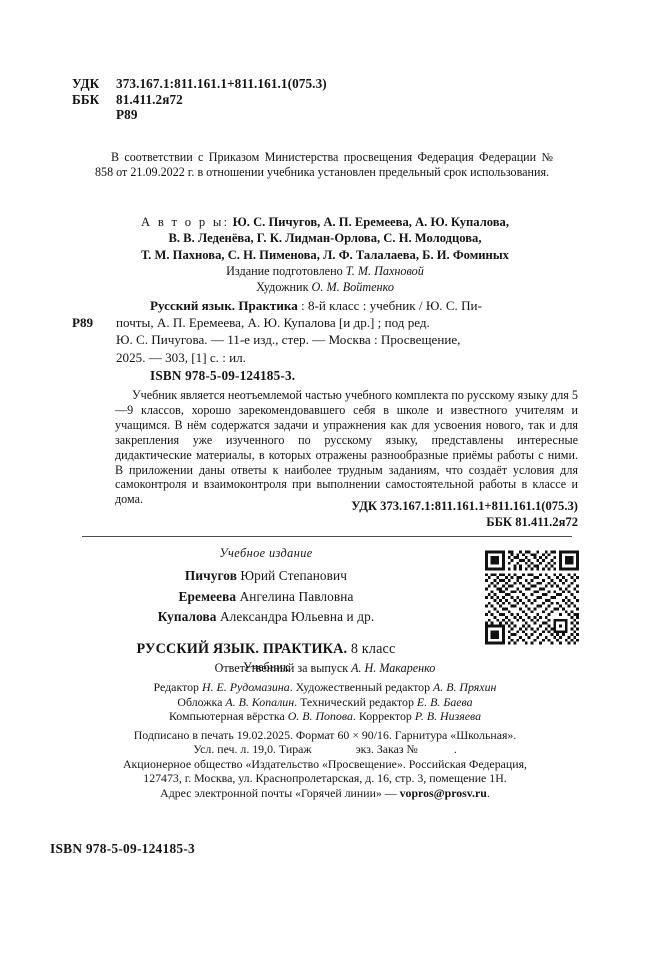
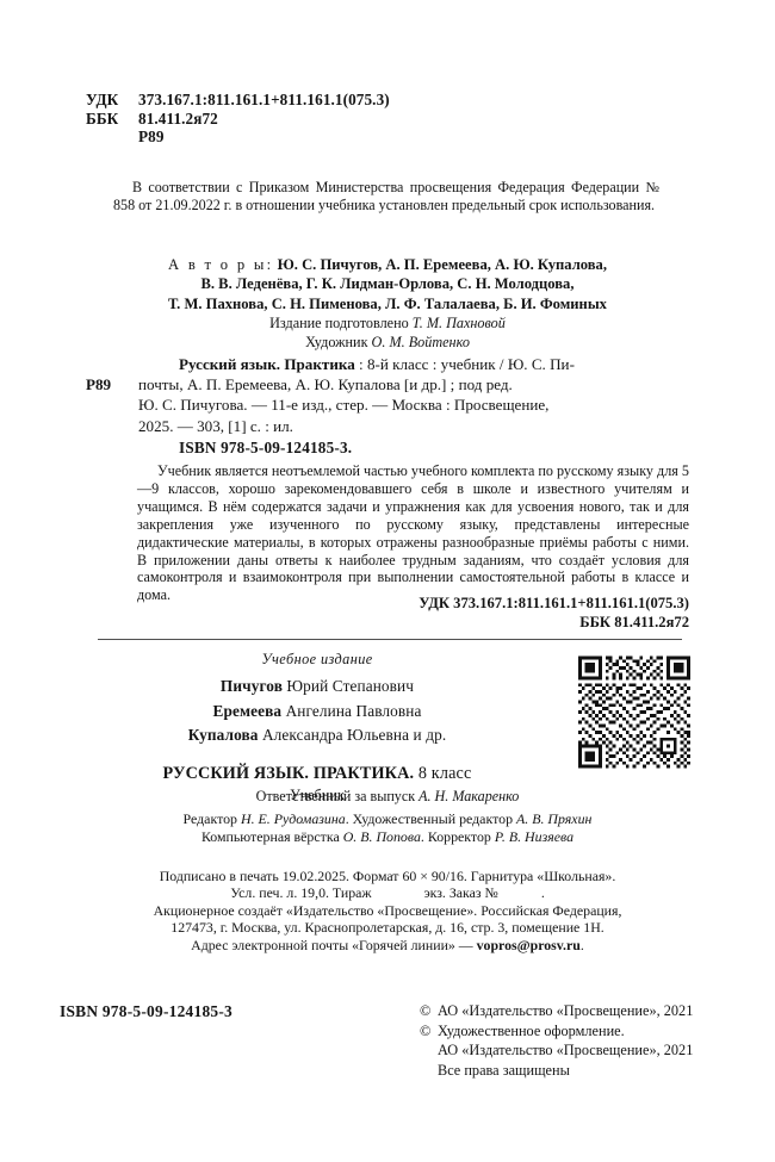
  УДК
  373.167.1:811.161.1+811.161.1(075.3)
  ББК
  81.411.2я72
  Р89
  В соответствии с Приказом Министерства просвещения Федерация Федерации № 858 от 21.09.2022 г. в отношении учебника установлен предельный срок использования.
  А в т о р ы: Ю. С. Пичугов, А. П. Еремеева, А. Ю. Купалова,
  В. В. Леденёва, Г. К. Лидман-Орлова, С. Н. Молодцова,
  Т. М. Пахнова, С. Н. Пименова, Л. Ф. Талалаева, Б. И. Фоминых
  Издание подготовлено Т. М. Пахновой
  Художник О. М. Войтенко
  Русский язык. Практика : 8-й класс : учебник / Ю. С. Пи-
  Р89 почты, А. П. Еремеева, А. Ю. Купалова [и др.] ; под ред.
  Ю. С. Пичугова. — 11-е изд., стер. — Москва : Просвещение,
  2025. — 303, [1] с. : ил.
  ISBN 978-5-09-124185-3.
  Учебник является неотъемлемой частью учебного комплекта по русскому языку для 5—9 классов, хорошо зарекомендовавшего себя в школе и известного учителям и учащимся. В нём содержатся задачи и упражнения как для усвоения нового, так и для закрепления уже изученного по русскому языку, представлены интересные дидактические материалы, в которых отражены разнообразные приёмы работы с ними. В приложении даны ответы к наиболее трудным заданиям, что создаёт условия для самоконтроля и взаимоконтроля при выполнении самостоятельной работы в классе и дома.
  УДК 373.167.1:811.161.1+811.161.1(075.3)
  ББК 81.411.2я72
  Учебное издание
  Пичугов Юрий Степанович
  Еремеева Ангелина Павловна
  Купалова Александра Юльевна и др.
  РУССКИЙ ЯЗЫК. ПРАКТИКА. 8 класс
  Учебник
  Ответственный за выпуск А. Н. Макаренко
  Редактор Н. Е. Рудомазина. Художественный редактор А. В. Пряхин
- Обложка А. В. Копалин. Технический редактор Е. В. Баева
  Компьютерная вёрстка О. В. Попова. Корректор Р. В. Низяева
  Подписано в печать 19.02.2025. Формат 60 × 90/16. Гарнитура «Школьная».
  Усл. печ. л. 19,0. Тираж экз. Заказ № .
- Акционерное общество «Издательство «Просвещение». Российская Федерация,
+ Акционерное создаёт «Издательство «Просвещение». Российская Федерация,
  127473, г. Москва, ул. Краснопролетарская, д. 16, стр. 3, помещение 1Н.
  Адрес электронной почты «Горячей линии» — vopros@prosv.ru.
  ISBN 978-5-09-124185-3
+ © АО «Издательство «Просвещение», 2021
+ © Художественное оформление.
+ АО «Издательство «Просвещение», 2021
+ Все права защищены
